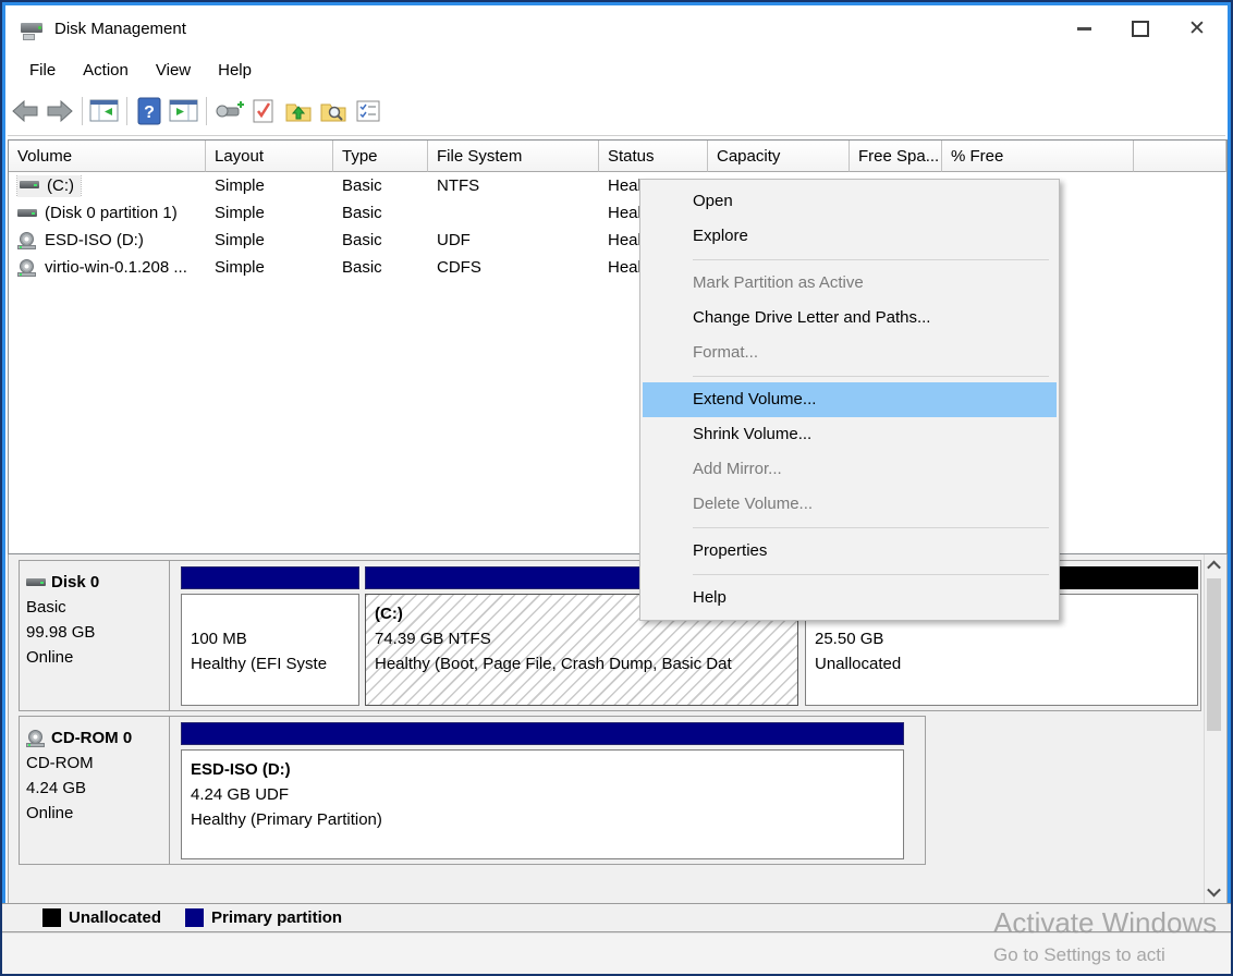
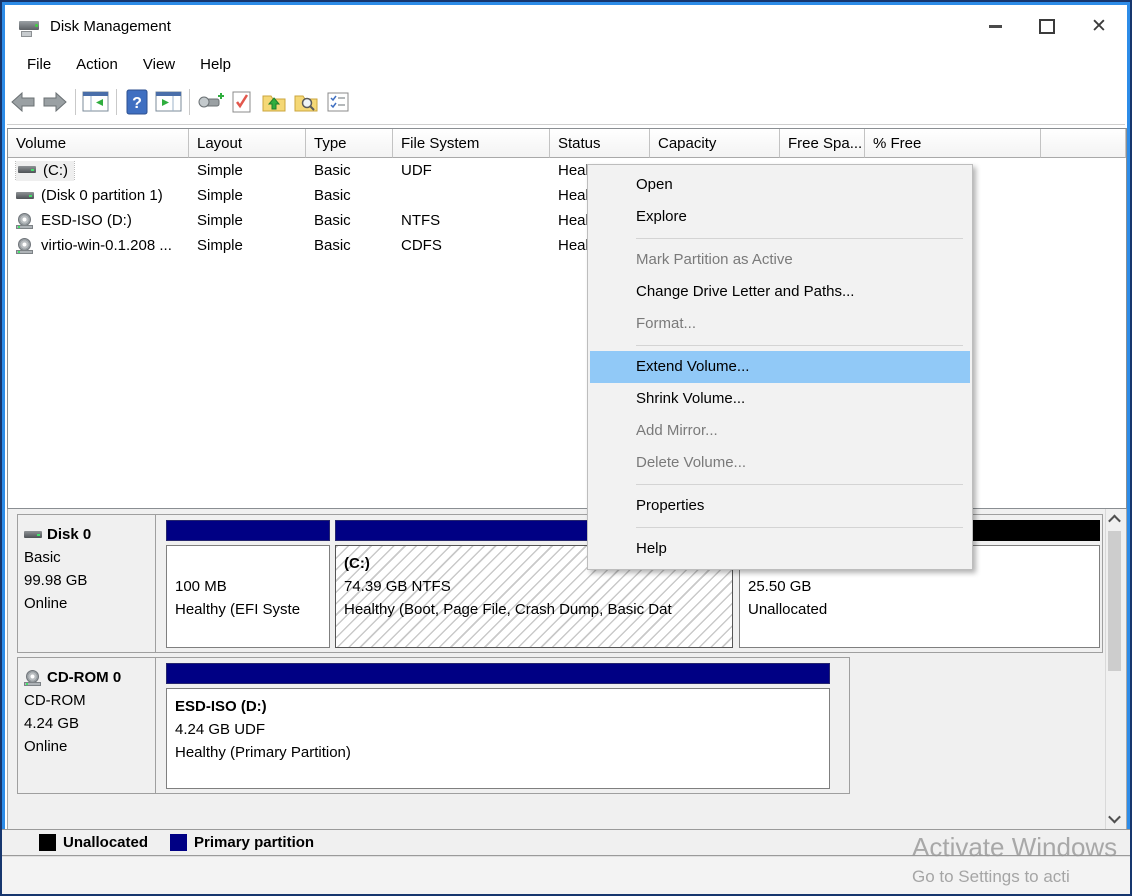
  Disk Management
  ✕
  File
  Action
  View
  Help
  ?
  Volume
  Layout
  Type
  File System
  Status
  Capacity
  Free Spa...
  % Free
  (C:)
  Simple
  Basic
- NTFS
+ UDF
  (Disk 0 partition 1)
  Simple
  Basic
  ESD-ISO (D:)
  Simple
  Basic
- UDF
+ NTFS
  virtio-win-0.1.208 ...
  Simple
  Basic
  CDFS
  Disk 0
  Basic
  99.98 GB
  Online
  100 MB
  Healthy (EFI Syste
  (C:)
  74.39 GB NTFS
  Healthy (Boot, Page File, Crash Dump, Basic Dat
  25.50 GB
  Unallocated
  CD-ROM 0
  CD-ROM
  4.24 GB
  Online
  ESD-ISO (D:)
  4.24 GB UDF
  Healthy (Primary Partition)
  Unallocated
  Primary partition
  Activate Windows
  Go to Settings to acti
  Open
  Explore
  Mark Partition as Active
  Change Drive Letter and Paths...
  Format...
  Extend Volume...
  Shrink Volume...
  Add Mirror...
  Delete Volume...
  Properties
  Help
